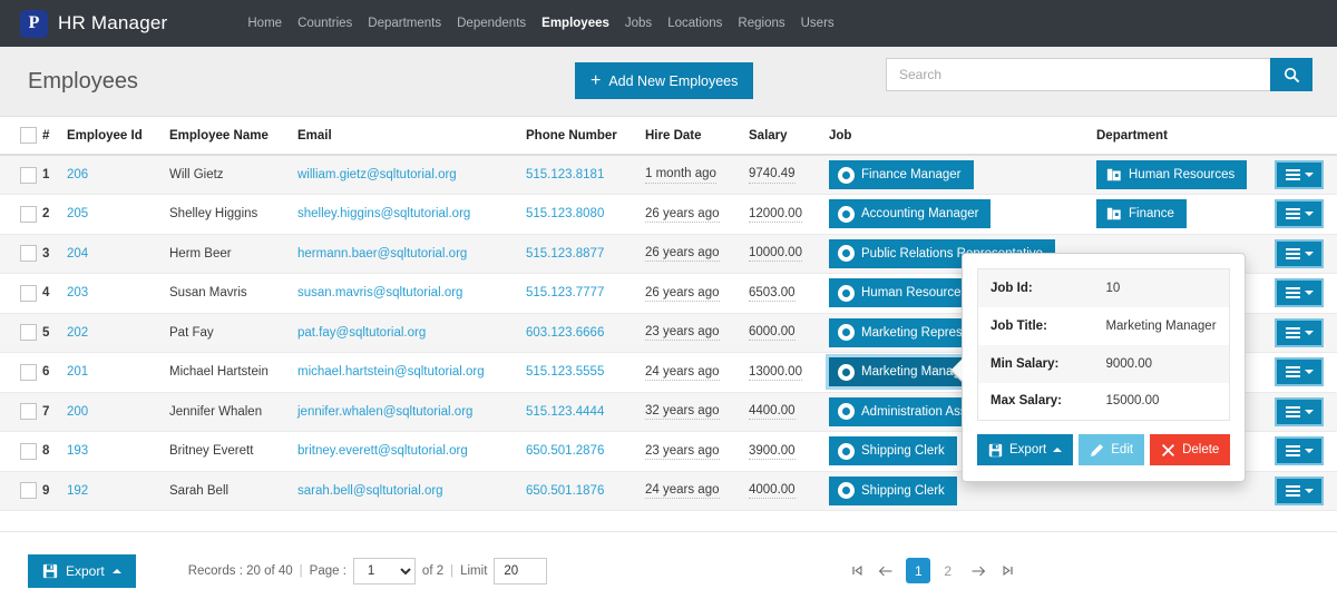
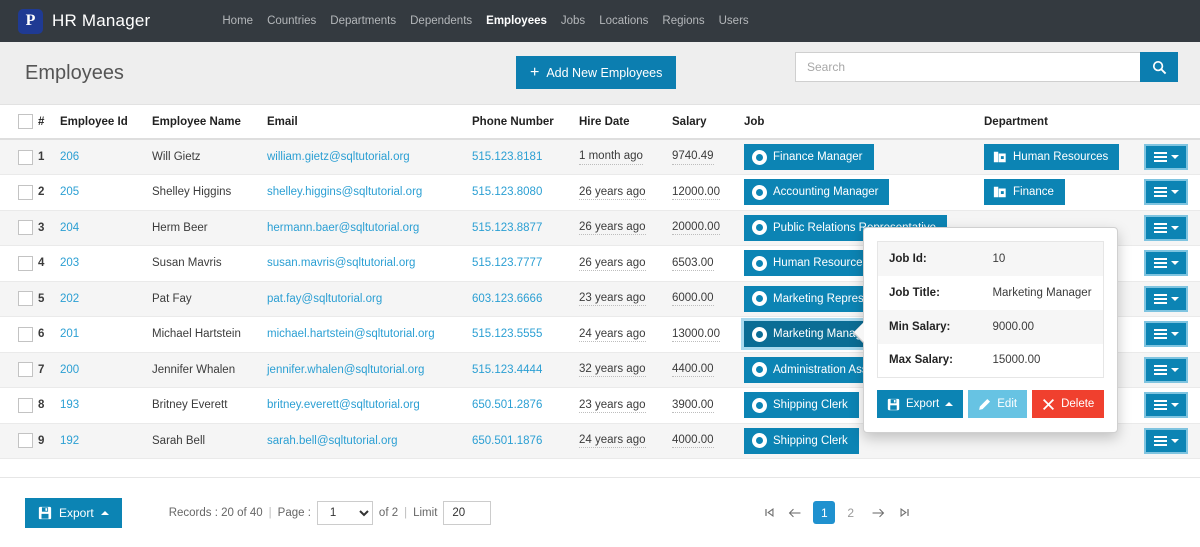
  P
  HR Manager
  Home
  Countries
  Departments
  Dependents
  Employees
  Jobs
  Locations
  Regions
  Users
  Employees
  +
  Add New Employees
  Search
  	#	Employee Id	Employee Name	Email	Phone Number	Hire Date	Salary	Job	Department
  	1	206	Will Gietz	william.gietz@sqltutorial.org	515.123.8181	1 month ago	9740.49	Finance Manager	Human Resources
  	2	205	Shelley Higgins	shelley.higgins@sqltutorial.org	515.123.8080	26 years ago	12000.00	Accounting Manager	Finance
- 	3	204	Herm Beer	hermann.baer@sqltutorial.org	515.123.8877	26 years ago	10000.00	Public Relations
+ 	3	204	Herm Beer	hermann.baer@sqltutorial.org	515.123.8877	26 years ago	20000.00	Public Relations
  	4	203	Susan Mavris	susan.mavris@sqltutorial.org	515.123.7777	26 years ago	6503.00	Human Resource
  	5	202	Pat Fay	pat.fay@sqltutorial.org	603.123.6666	23 years ago	6000.00	Marketing Repres
  	6	201	Michael Hartstein	michael.hartstein@sqltutorial.org	515.123.5555	24 years ago	13000.00	Marketing Man
  	7	200	Jennifer Whalen	jennifer.whalen@sqltutorial.org	515.123.4444	32 years ago	4400.00	Administration As
  	8	193	Britney Everett	britney.everett@sqltutorial.org	650.501.2876	23 years ago	3900.00	Shipping Clerk
  	9	192	Sarah Bell	sarah.bell@sqltutorial.org	650.501.1876	24 years ago	4000.00	Shipping Clerk
  Job Id:	10
  Job Title:	Marketing Manager
  Min Salary:	9000.00
  Max Salary:	15000.00
  Export
  Edit
  Delete
  Export
  Records : 20 of 40
  |
  Page :
  1
  of 2
  |
  Limit
  20
  1
  2
